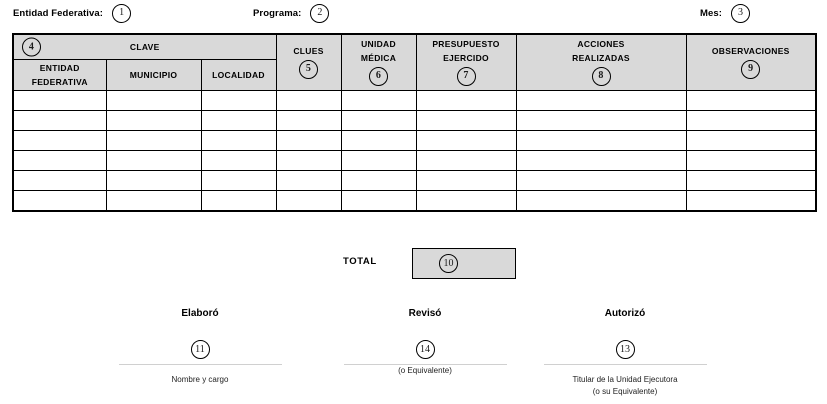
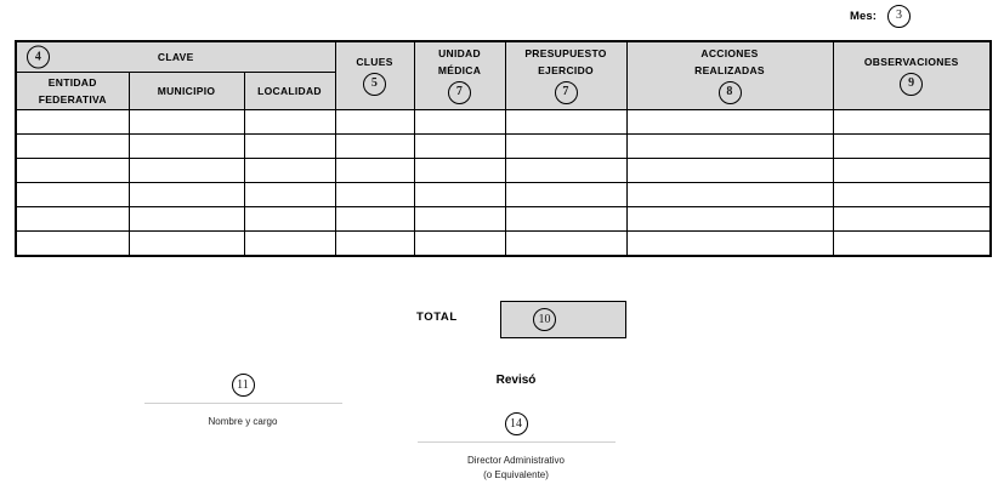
- Entidad Federativa:
- 1
- Programa:
- 2
  Mes:
  3
- 4 CLAVE	CLUES 5	UNIDAD MÉDICA 6	PRESUPUESTO EJERCIDO 7	ACCIONES REALIZADAS 8	OBSERVACIONES 9
+ 4 CLAVE	CLUES 5	UNIDAD MÉDICA 7	PRESUPUESTO EJERCIDO 7	ACCIONES REALIZADAS 8	OBSERVACIONES 9
  ENTIDAD FEDERATIVA	MUNICIPIO	LOCALIDAD
  TOTAL
  10
- Elaboró
  11
  Nombre y cargo
  Revisó
  14
+ Director Administrativo
  (o Equivalente)
- Autorizó
- 13
- Titular de la Unidad Ejecutora
- (o su Equivalente)
